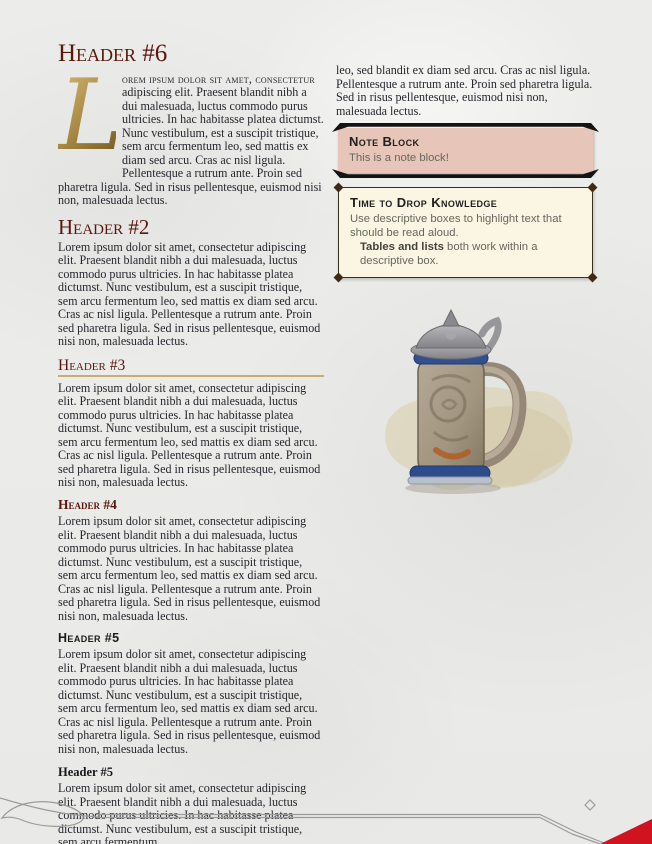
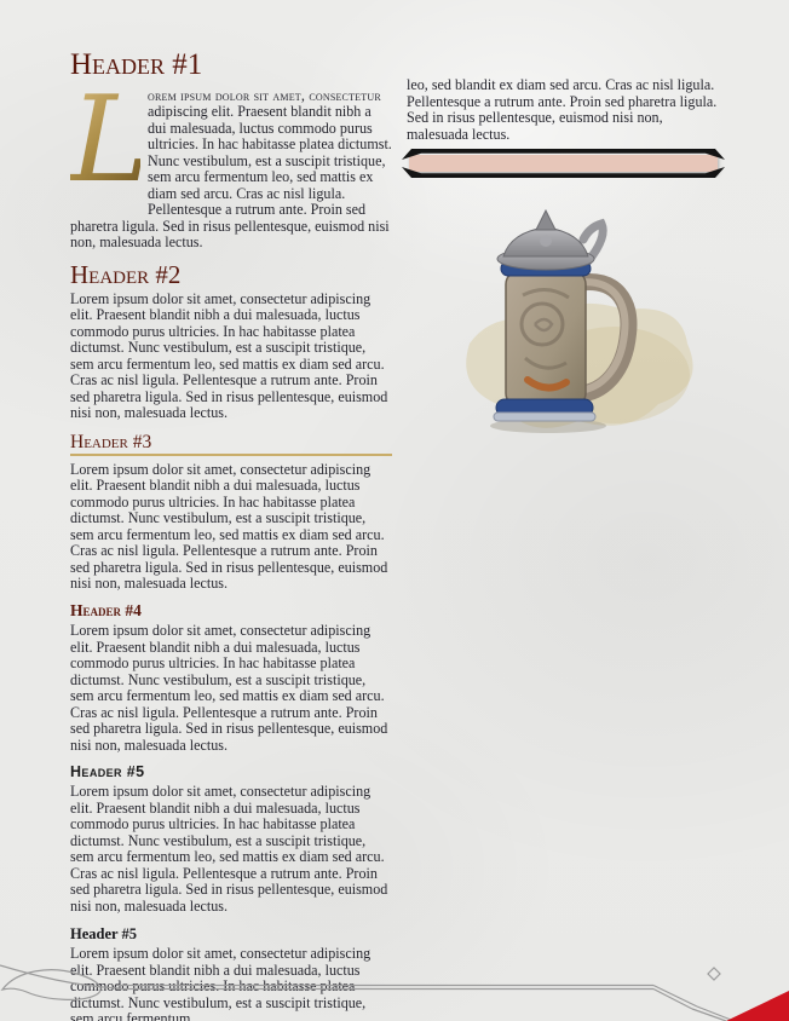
- Header #6
+ Header #1
  L
  orem ipsum dolor sit amet, consectetur adipiscing elit. Praesent blandit nibh a dui malesuada, luctus commodo purus ultricies. In hac habitasse platea dictumst. Nunc vestibulum, est a suscipit tristique, sem arcu fermentum leo, sed mattis ex diam sed arcu. Cras ac nisl ligula. Pellentesque a rutrum ante. Proin sed pharetra ligula. Sed in risus pellentesque, euismod nisi non, malesuada lectus.
  Header #2
  Lorem ipsum dolor sit amet, consectetur adipiscing elit. Praesent blandit nibh a dui malesuada, luctus commodo purus ultricies. In hac habitasse platea dictumst. Nunc vestibulum, est a suscipit tristique, sem arcu fermentum leo, sed mattis ex diam sed arcu. Cras ac nisl ligula. Pellentesque a rutrum ante. Proin sed pharetra ligula. Sed in risus pellentesque, euismod nisi non, malesuada lectus.
  Header #3
  Lorem ipsum dolor sit amet, consectetur adipiscing elit. Praesent blandit nibh a dui malesuada, luctus commodo purus ultricies. In hac habitasse platea dictumst. Nunc vestibulum, est a suscipit tristique, sem arcu fermentum leo, sed mattis ex diam sed arcu. Cras ac nisl ligula. Pellentesque a rutrum ante. Proin sed pharetra ligula. Sed in risus pellentesque, euismod nisi non, malesuada lectus.
  Header #4
  Lorem ipsum dolor sit amet, consectetur adipiscing elit. Praesent blandit nibh a dui malesuada, luctus commodo purus ultricies. In hac habitasse platea dictumst. Nunc vestibulum, est a suscipit tristique, sem arcu fermentum leo, sed mattis ex diam sed arcu. Cras ac nisl ligula. Pellentesque a rutrum ante. Proin sed pharetra ligula. Sed in risus pellentesque, euismod nisi non, malesuada lectus.
  Header #5
  Lorem ipsum dolor sit amet, consectetur adipiscing elit. Praesent blandit nibh a dui malesuada, luctus commodo purus ultricies. In hac habitasse platea dictumst. Nunc vestibulum, est a suscipit tristique, sem arcu fermentum leo, sed mattis ex diam sed arcu. Cras ac nisl ligula. Pellentesque a rutrum ante. Proin sed pharetra ligula. Sed in risus pellentesque, euismod nisi non, malesuada lectus.
  Header #5
  Lorem ipsum dolor sit amet, consectetur adipiscing elit. Praesent blandit nibh a dui malesuada, luctus comodo purus ultricies. In hac habitasse platea dictumst. Nunc vestibulum, est a suscipit tristique, sem arcu fermentum
  leo, sed blandit ex diam sed arcu. Cras ac nisl ligula. Pellentesque a rutrum ante. Proin sed pharetra ligula. Sed in risus pellentesque, euismod nisi non, malesuada lectus.
- Note Block
- This is a note block!
- Time to Drop Knowledge
- Use descriptive boxes to highlight text that should be read aloud.
- Tables and lists both work within a descriptive box.
